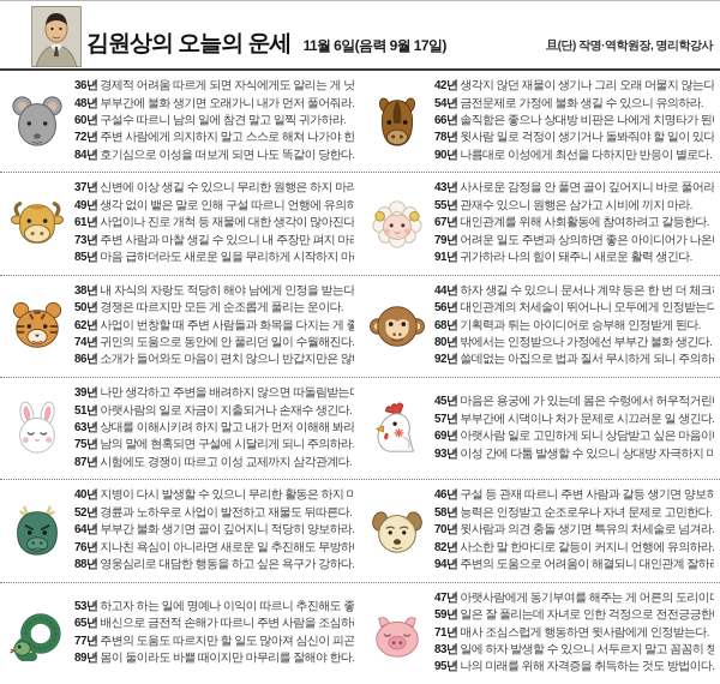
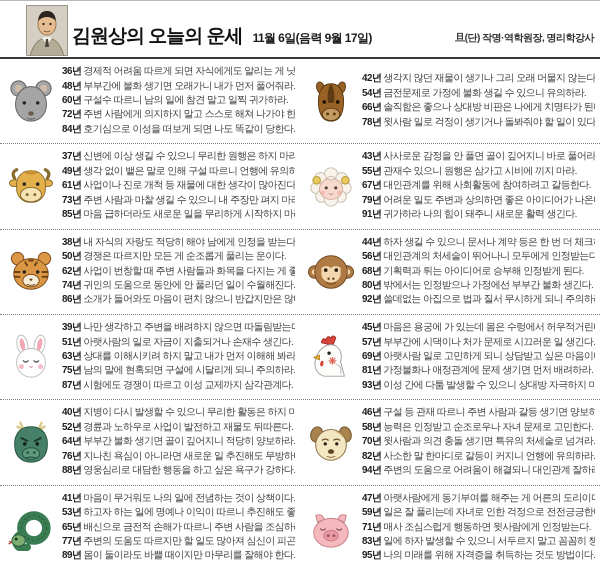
  김원상의 오늘의 운세
  11월 6일(음력 9월 17일)
  旦(단) 작명·역학원장, 명리학강사
  36년 경제적 어려움 따르게 되면 자식에게도 알리는 게 낫
  48년 부부간에 불화 생기면 오래가니 내가 먼저 풀어줘라.
  60년 구설수 따르니 남의 일에 참견 말고 일찍 귀가하라.
  72년 주변 사람에게 의지하지 말고 스스로 해쳐 나가야 한
  84년 호기심으로 이성을 떠보게 되면 나도 똑같이 당한다.
  42년 생각지 않던 재물이 생기나 그리 오래 머물지 않는다
  54년 금전문제로 가정에 불화 생길 수 있으니 유의하라.
  66년 솔직함은 좋으나 상대방 비판은 나에게 치명타가 된
  78년 윗사람 일로 걱정이 생기거나 돌봐줘야 할 일이 있다
- 90년 나름대로 이성에게 최선을 다하지만 반응이 별로다.
  37년 신변에 이상 생길 수 있으니 무리한 원행은 하지 마라
  49년 생각 없이 뱉은 말로 인해 구설 따르니 언행에 유의하
  61년 사업이나 진로 개척 등 재물에 대한 생각이 많아진다
  73년 주변 사람과 마찰 생길 수 있으니 내 주장만 펴지 마
  85년 마음 급하더라도 새로운 일을 무리하게 시작하지 마
  43년 사사로운 감정을 안 풀면 골이 깊어지니 바로 풀어라
  55년 관재수 있으니 원행은 삼가고 시비에 끼지 마라.
  67년 대인관계를 위해 사회활동에 참여하려고 갈등한다.
  79년 어려운 일도 주변과 상의하면 좋은 아이디어가 나온
  91년 귀가하라 나의 힘이 돼주니 새로운 활력 생긴다.
  38년 내 자식의 자랑도 적당히 해야 남에게 인정을 받는다
  50년 경쟁은 따르지만 모든 게 순조롭게 풀리는 운이다.
  62년 사업이 번창할 때 주변 사람들과 화목을 다지는 게 좋
  74년 귀인의 도움으로 동안에 안 풀리던 일이 수월해진다.
  86년 소개가 들어와도 마음이 편치 않으니 반갑지만은 않
  44년 하자 생길 수 있으니 문서나 계약 등은 한 번 더 체크
  56년 대인관계의 처세술이 뛰어나니 모두에게 인정받는다
  68년 기획력과 튀는 아이디어로 승부해 인정받게 된다.
  80년 밖에서는 인정받으나 가정에선 부부간 불화 생긴다.
  92년 쓸데없는 아집으로 법과 질서 무시하게 되니 주의하
  39년 나만 생각하고 주변을 배려하지 않으면 따돌림받는
  51년 아랫사람의 일로 자금이 지출되거나 손재수 생긴다.
  63년 상대를 이해시키려 하지 말고 내가 먼저 이해해 봐라
  75년 남의 말에 현혹되면 구설에 시달리게 되니 주의하라.
  87년 시험에도 경쟁이 따르고 이성 교제까지 삼각관계다.
  45년 마음은 용궁에 가 있는데 몸은 수렁에서 허우적거린
  57년 부부간에 시댁이나 처가 문제로 시끄러운 일 생긴다.
  69년 아랫사람 일로 고민하게 되니 상담받고 싶은 마음이
+ 81년 가정불화나 애정관계에 문제 생기면 먼저 배려하라.
  93년 이성 간에 다툼 발생할 수 있으니 상대방 자극하지 마
  40년 지병이 다시 발생할 수 있으니 무리한 활동은 하지 마
  52년 경륜과 노하우로 사업이 발전하고 재물도 뒤따른다.
  64년 부부간 불화 생기면 골이 깊어지니 적당히 양보하라.
  76년 지나친 욕심이 아니라면 새로운 일 추진해도 무방하
  88년 영웅심리로 대담한 행동을 하고 싶은 욕구가 강하다.
  46년 구설 등 관재 따르니 주변 사람과 갈등 생기면 양보하
  58년 능력은 인정받고 순조로우나 자녀 문제로 고민한다.
  70년 윗사람과 의견 충돌 생기면 특유의 처세술로 넘겨라.
  82년 사소한 말 한마디로 갈등이 커지니 언행에 유의하라.
  94년 주변의 도움으로 어려움이 해결되니 대인관계 잘하
+ 41년 마음이 무거워도 나의 일에 전념하는 것이 상책이다.
  53년 하고자 하는 일에 명예나 이익이 따르니 추진해도 좋
  65년 배신으로 금전적 손해가 따르니 주변 사람을 조심하
  77년 주변의 도움도 따르지만 할 일도 많아져 심신이 피곤
  89년 몸이 둘이라도 바쁠 때이지만 마무리를 잘해야 한다.
  47년 아랫사람에게 동기부여를 해주는 게 어른의 도리이
  59년 일은 잘 풀리는데 자녀로 인한 걱정으로 전전긍긍한
  71년 매사 조심스럽게 행동하면 윗사람에게 인정받는다.
  83년 일에 하자 발생할 수 있으니 서두르지 말고 꼼꼼히 챙
  95년 나의 미래를 위해 자격증을 취득하는 것도 방법이다.
